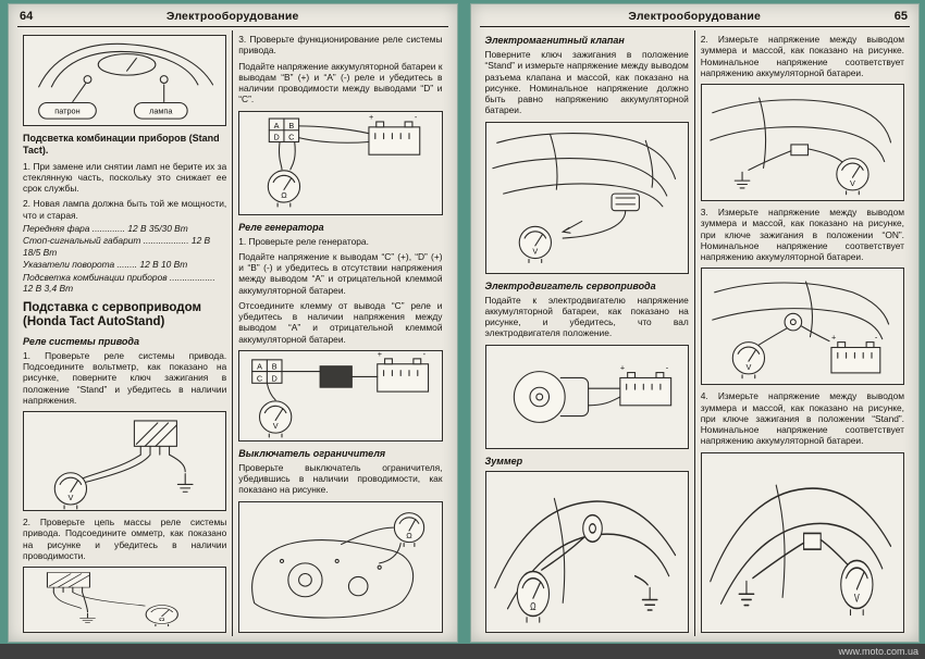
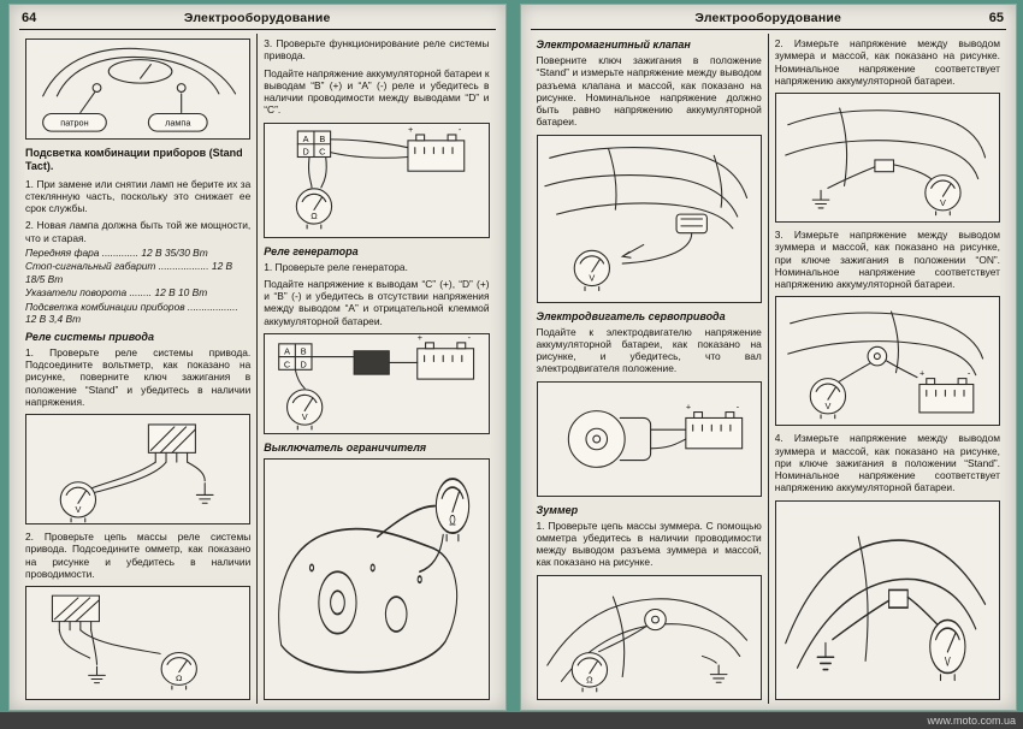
  64
  Электрооборудование
  патрон
  лампа
  Подсветка комбинации приборов (Stand Tact).
  1. При замене или снятии ламп не берите их за стеклянную часть, поскольку это снижает ее срок службы.
  2. Новая лампа должна быть той же мощности, что и старая.
  Передняя фара ............. 12 В 35/30 Вт
  Стоп-сигнальный габарит .................. 12 В 18/5 Вт
  Указатели поворота ........ 12 В 10 Вт
  Подсветка комбинации приборов .................. 12 В 3,4 Вт
- Подставка с сервоприводом (Honda Tact AutoStand)
  Реле системы привода
  1. Проверьте реле системы привода. Подсоедините вольтметр, как показано на рисунке, поверните ключ зажигания в положение “Stand” и убедитесь в наличии напряжения.
  V
  2. Проверьте цепь массы реле системы привода. Подсоедините омметр, как показано на рисунке и убедитесь в наличии проводимости.
  3. Проверьте функционирование реле системы привода.
  Подайте напряжение аккумуляторной батареи к выводам “B” (+) и “A” (-) реле и убедитесь в наличии проводимости между выводами “D” и “C”.
  A
  B
  D
  C
  +
  -
  Ω
  Реле генератора
  1. Проверьте реле генератора.
  Подайте напряжение к выводам “C” (+), “D” (+) и “B” (-) и убедитесь в отсутствии напряжения между выводом “A” и отрицательной клеммой аккумуляторной батареи.
- Отсоедините клемму от вывода “C” реле и убедитесь в наличии напряжения между выводом “A” и отрицательной клеммой аккумуляторной батареи.
  A
  B
  C
  D
  +
  -
  V
  Выключатель ограничителя
- Проверьте выключатель ограничителя, убедившись в наличии проводимости, как показано на рисунке.
  Ω
  Электрооборудование
  65
  Электромагнитный клапан
  Поверните ключ зажигания в положение “Stand” и измерьте напряжение между выводом разъема клапана и массой, как показано на рисунке. Номинальное напряжение должно быть равно напряжению аккумуляторной батареи.
  V
  Электродвигатель сервопривода
  Подайте к электродвигателю напряжение аккумуляторной батареи, как показано на рисунке, и убедитесь, что вал электродвигателя положение.
  +
  -
  Зуммер
+ 1. Проверьте цепь массы зуммера. С помощью омметра убедитесь в наличии проводимости между выводом разъема зуммера и массой, как показано на рисунке.
  Ω
  2. Измерьте напряжение между выводом зуммера и массой, как показано на рисунке. Номинальное напряжение соответствует напряжению аккумуляторной батареи.
  V
  3. Измерьте напряжение между выводом зуммера и массой, как показано на рисунке, при ключе зажигания в положении “ON”. Номинальное напряжение соответствует напряжению аккумуляторной батареи.
  +
  -
  V
  4. Измерьте напряжение между выводом зуммера и массой, как показано на рисунке, при ключе зажигания в положении “Stand”. Номинальное напряжение соответствует напряжению аккумуляторной батареи.
  V
  www.moto.com.ua
